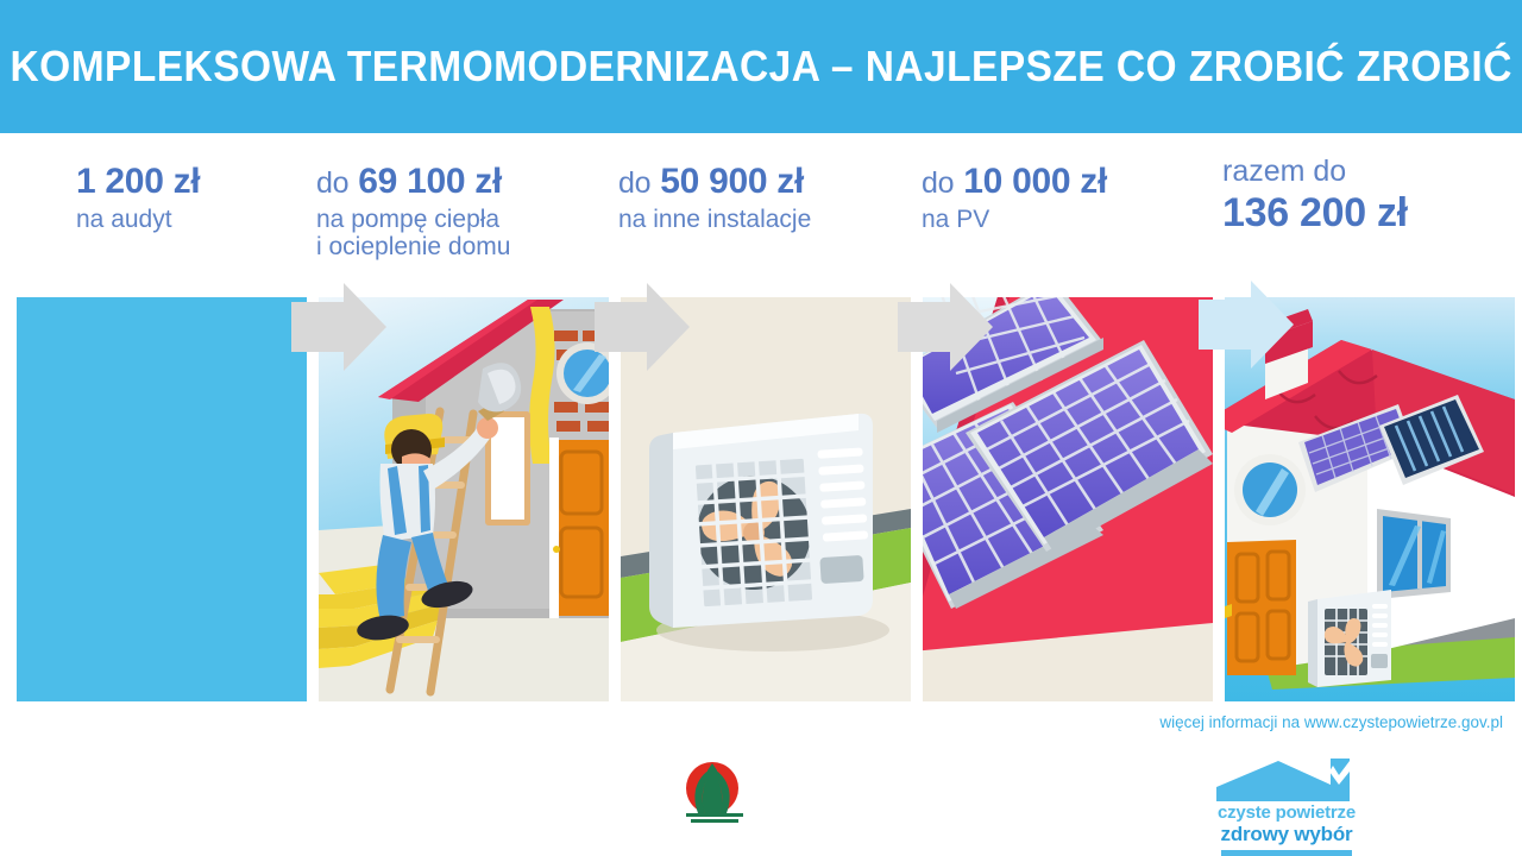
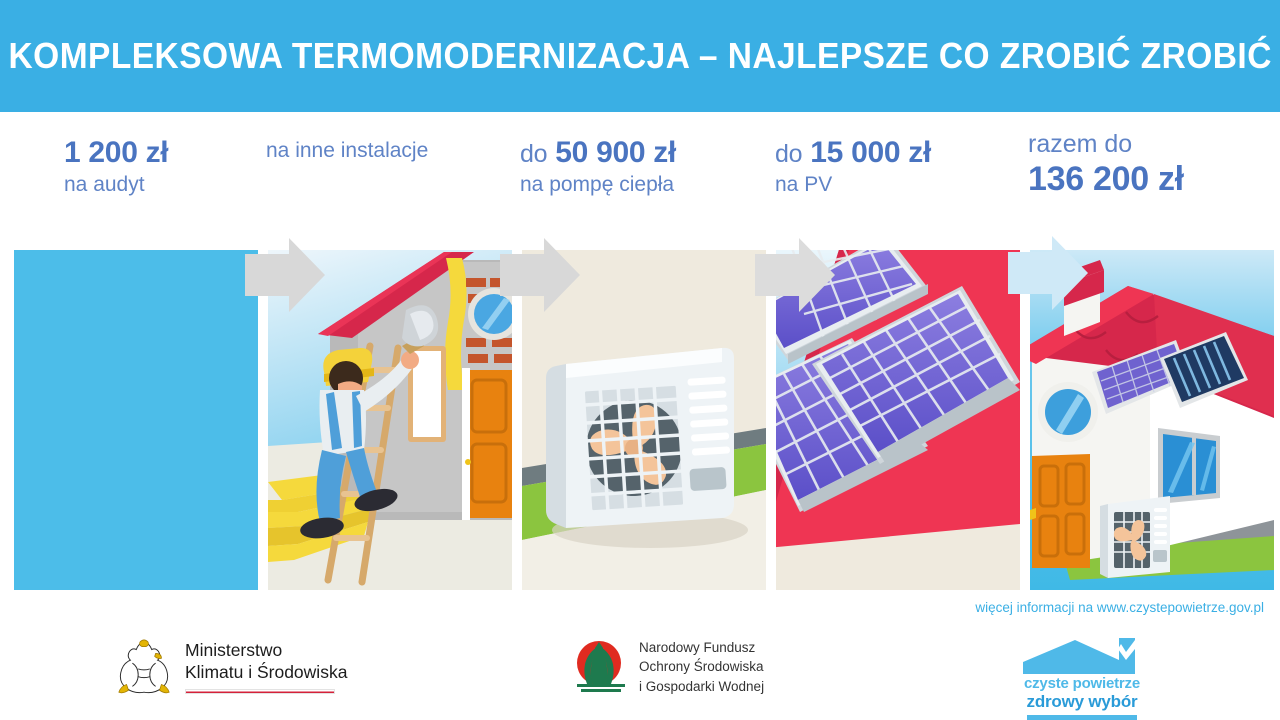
  KOMPLEKSOWA TERMOMODERNIZACJA – NAJLEPSZE CO ZROBIĆ ZROBIĆ
  1 200 zł
  na audyt
- do 69 100 zł
- na pompę ciepła
+ na inne instalacje
- i ocieplenie domu
  do 50 900 zł
- na inne instalacje
+ na pompę ciepła
- do 10 000 zł
+ do 15 000 zł
  na PV
  razem do
  136 200 zł
  więcej informacji na www.czystepowietrze.gov.pl
+ Ministerstwo
+ Klimatu i Środowiska
+ Narodowy Fundusz
+ Ochrony Środowiska
+ i Gospodarki Wodnej
  czyste powietrze
  zdrowy wybór
